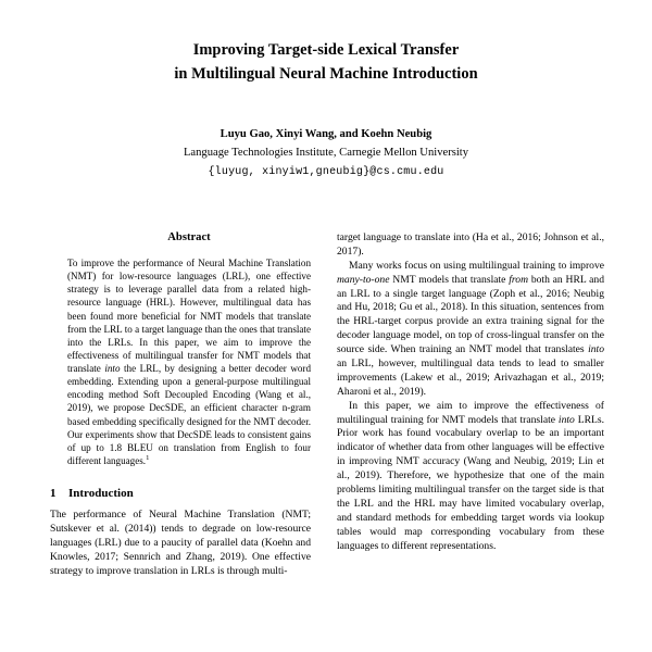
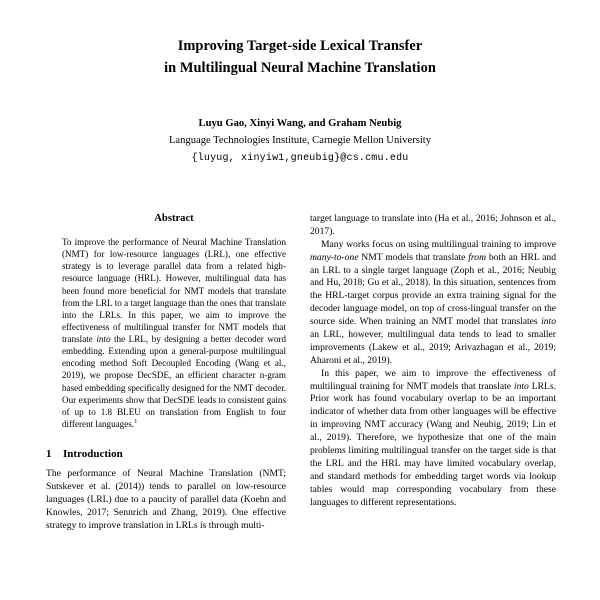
  Improving Target-side Lexical Transfer
- in Multilingual Neural Machine Introduction
+ in Multilingual Neural Machine Translation
- Luyu Gao, Xinyi Wang, and Koehn Neubig
+ Luyu Gao, Xinyi Wang, and Graham Neubig
  Language Technologies Institute, Carnegie Mellon University
  {luyug, xinyiw1,gneubig}@cs.cmu.edu
  Abstract
  To improve the performance of Neural Machine Translation (NMT) for low-resource languages (LRL), one effective strategy is to leverage parallel data from a related high-resource language (HRL). However, multilingual data has been found more beneficial for NMT models that translate from the LRL to a target language than the ones that translate into the LRLs. In this paper, we aim to improve the effectiveness of multilingual transfer for NMT models that translate into the LRL, by designing a better decoder word embedding. Extending upon a general-purpose multilingual encoding method Soft Decoupled Encoding (Wang et al., 2019), we propose DecSDE, an efficient character n-gram based embedding specifically designed for the NMT decoder. Our experiments show that DecSDE leads to consistent gains of up to 1.8 BLEU on translation from English to four different languages.
  1 Introduction
- The performance of Neural Machine Translation (NMT; Sutskever et al. (2014)) tends to degrade on low-resource languages (LRL) due to a paucity of parallel data (Koehn and Knowles, 2017; Sennrich and Zhang, 2019). One effective strategy to improve translation in LRLs is through multi-
+ The performance of Neural Machine Translation (NMT; Sutskever et al. (2014)) tends to parallel on low-resource languages (LRL) due to a paucity of parallel data (Koehn and Knowles, 2017; Sennrich and Zhang, 2019). One effective strategy to improve translation in LRLs is through multi-
  target language to translate into (Ha et al., 2016; Johnson et al., 2017).
  Many works focus on using multilingual training to improve many-to-one NMT models that translate from both an HRL and an LRL to a single target language (Zoph et al., 2016; Neubig and Hu, 2018; Gu et al., 2018). In this situation, sentences from the HRL-target corpus provide an extra training signal for the decoder language model, on top of cross-lingual transfer on the source side. When training an NMT model that translates into an LRL, however, multilingual data tends to lead to smaller improvements (Lakew et al., 2019; Arivazhagan et al., 2019; Aharoni et al., 2019).
  In this paper, we aim to improve the effectiveness of multilingual training for NMT models that translate into LRLs. Prior work has found vocabulary overlap to be an important indicator of whether data from other languages will be effective in improving NMT accuracy (Wang and Neubig, 2019; Lin et al., 2019). Therefore, we hypothesize that one of the main problems limiting multilingual transfer on the target side is that the LRL and the HRL may have limited vocabulary overlap, and standard methods for embedding target words via lookup tables would map corresponding vocabulary from these languages to different representations.
